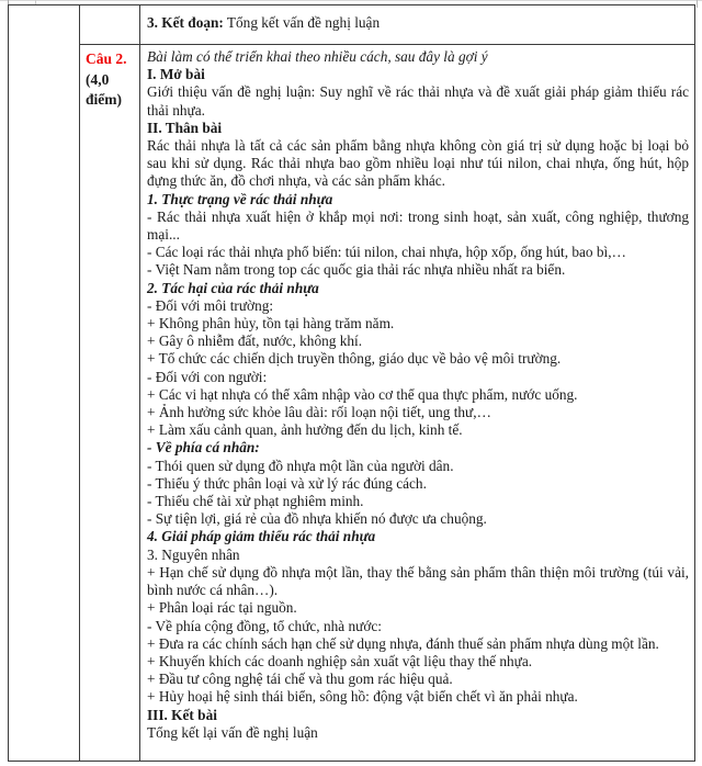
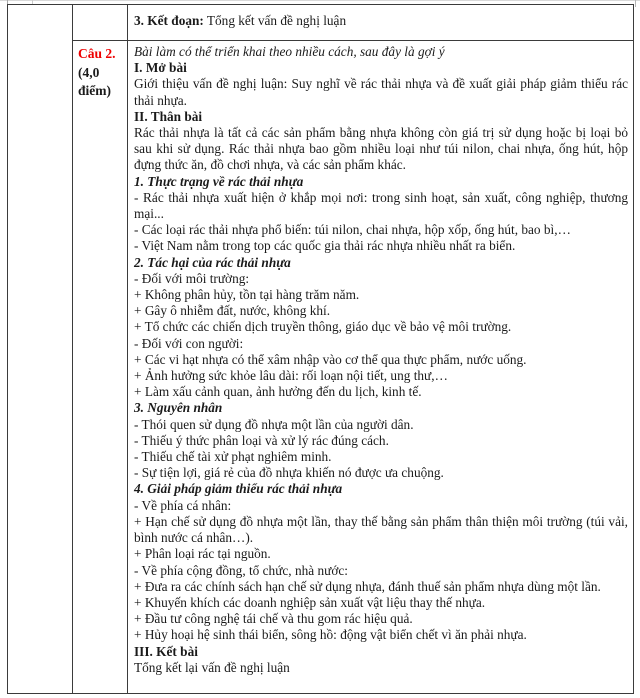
  3. Kết đoạn: Tổng kết vấn đề nghị luận
  Câu 2.
  (4,0
  điểm)
  Bài làm có thể triển khai theo nhiều cách, sau đây là gợi ý
  I. Mở bài
  Giới thiệu vấn đề nghị luận: Suy nghĩ về rác thải nhựa và đề xuất giải pháp giảm thiểu rác thải nhựa.
  II. Thân bài
  Rác thải nhựa là tất cả các sản phẩm bằng nhựa không còn giá trị sử dụng hoặc bị loại bỏ sau khi sử dụng. Rác thải nhựa bao gồm nhiều loại như túi nilon, chai nhựa, ống hút, hộp đựng thức ăn, đồ chơi nhựa, và các sản phẩm khác.
  1. Thực trạng về rác thải nhựa
  - Rác thải nhựa xuất hiện ở khắp mọi nơi: trong sinh hoạt, sản xuất, công nghiệp, thương mại...
  - Các loại rác thải nhựa phổ biến: túi nilon, chai nhựa, hộp xốp, ống hút, bao bì,…
  - Việt Nam nằm trong top các quốc gia thải rác nhựa nhiều nhất ra biển.
  2. Tác hại của rác thải nhựa
  - Đối với môi trường:
  + Không phân hủy, tồn tại hàng trăm năm.
  + Gây ô nhiễm đất, nước, không khí.
  + Tổ chức các chiến dịch truyền thông, giáo dục về bảo vệ môi trường.
  - Đối với con người:
  + Các vi hạt nhựa có thể xâm nhập vào cơ thể qua thực phẩm, nước uống.
  + Ảnh hưởng sức khỏe lâu dài: rối loạn nội tiết, ung thư,…
  + Làm xấu cảnh quan, ảnh hưởng đến du lịch, kinh tế.
- - Về phía cá nhân:
+ 3. Nguyên nhân
  - Thói quen sử dụng đồ nhựa một lần của người dân.
  - Thiếu ý thức phân loại và xử lý rác đúng cách.
  - Thiếu chế tài xử phạt nghiêm minh.
  - Sự tiện lợi, giá rẻ của đồ nhựa khiến nó được ưa chuộng.
  4. Giải pháp giảm thiểu rác thải nhựa
- 3. Nguyên nhân
+ - Về phía cá nhân:
  + Hạn chế sử dụng đồ nhựa một lần, thay thế bằng sản phẩm thân thiện môi trường (túi vải, bình nước cá nhân…).
  + Phân loại rác tại nguồn.
  - Về phía cộng đồng, tổ chức, nhà nước:
  + Đưa ra các chính sách hạn chế sử dụng nhựa, đánh thuế sản phẩm nhựa dùng một lần.
  + Khuyến khích các doanh nghiệp sản xuất vật liệu thay thế nhựa.
  + Đầu tư công nghệ tái chế và thu gom rác hiệu quả.
  + Hủy hoại hệ sinh thái biển, sông hồ: động vật biển chết vì ăn phải nhựa.
  III. Kết bài
  Tổng kết lại vấn đề nghị luận
